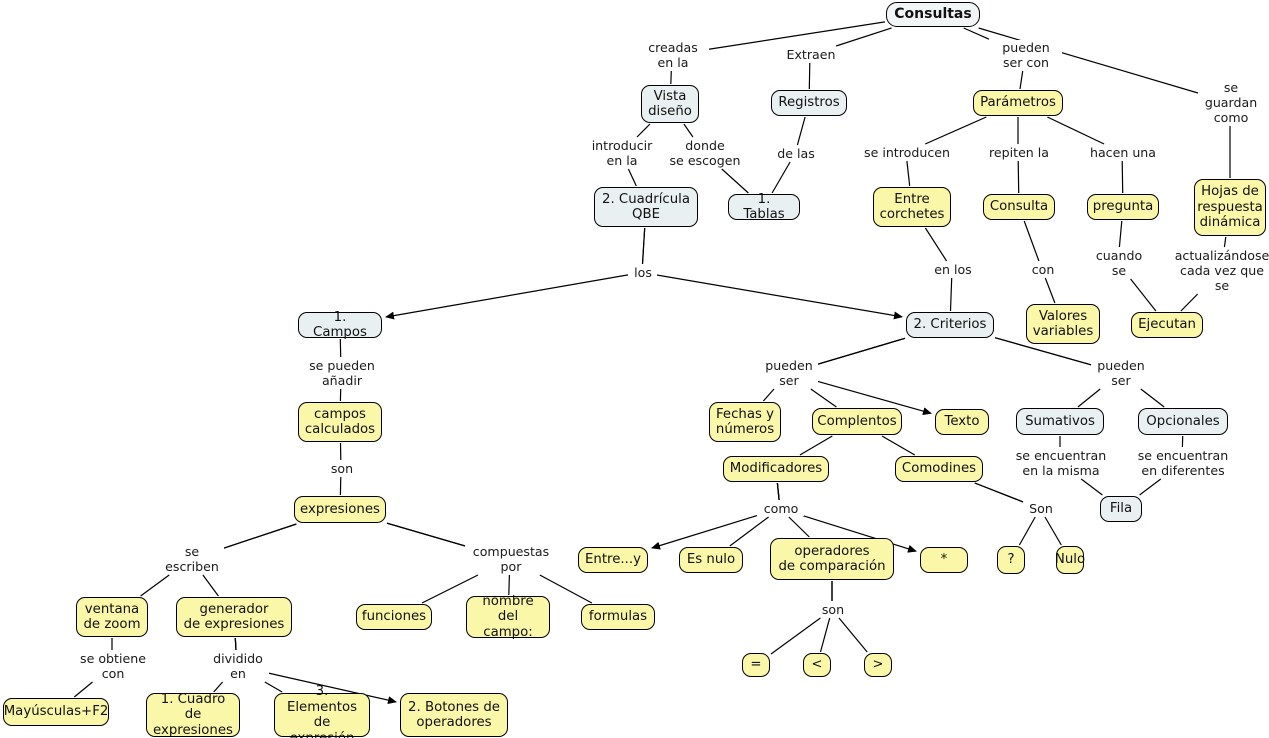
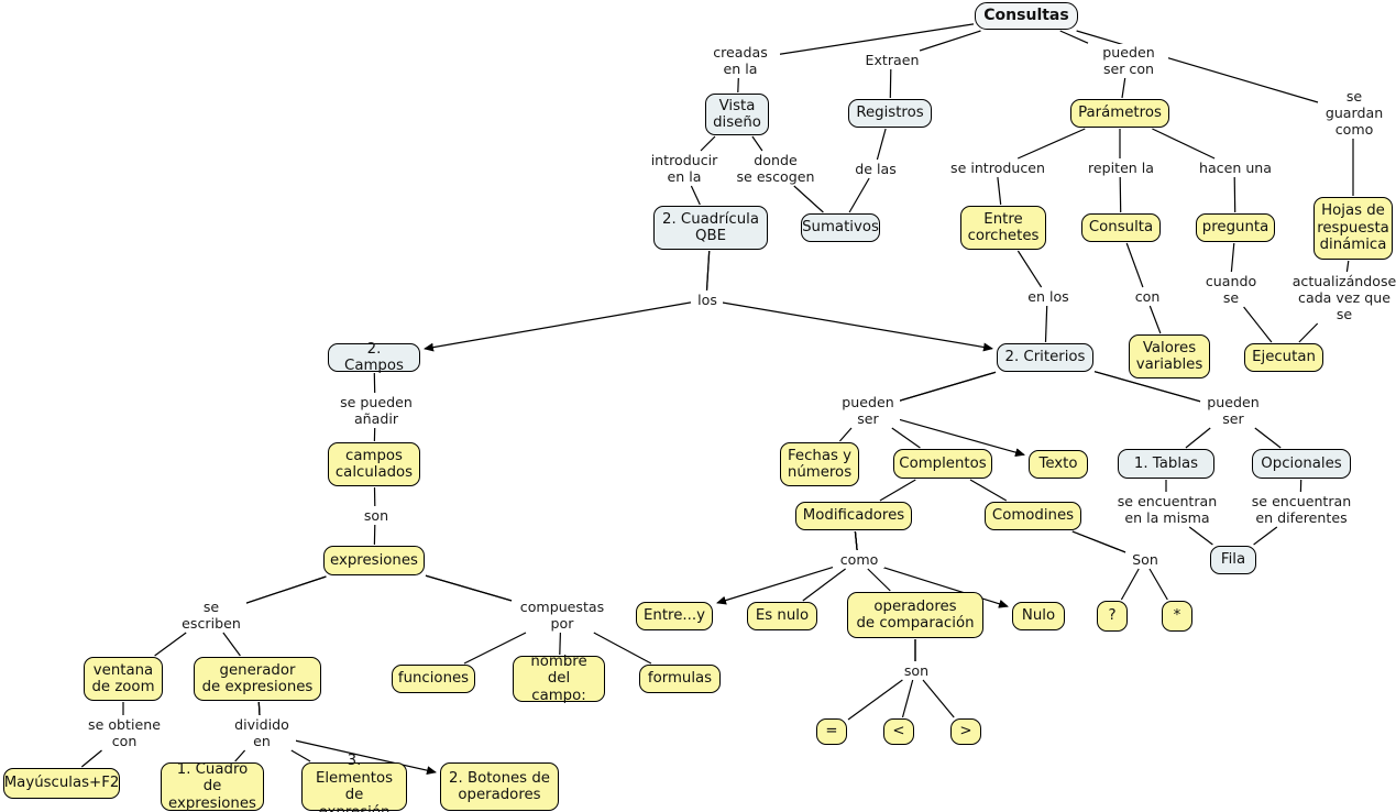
  creadas
  en la
  Extraen
  pueden
  ser con
  se
  guardan
  como
  introducir
  en la
  donde
  se escogen
  de las
  se introducen
  repiten la
  hacen una
  en los
  con
  cuando
  se
  actualizándose
  cada vez que
  se
  los
  se pueden
  añadir
  pueden
  ser
  pueden
  ser
  son
  se encuentran
  en la misma
  se encuentran
  en diferentes
  como
  Son
  se
  escriben
  compuestas
  por
  son
  se obtiene
  con
  dividido
  en
  Consultas
  Vista
  diseño
  Registros
  Parámetros
  Hojas de
  respuesta
  dinámica
  2. Cuadrícula
  QBE
- 1. Tablas
+ Sumativos
  Entre
  corchetes
  Consulta
  pregunta
- 1. Campos
+ 2. Campos
  2. Criterios
  Valores
  variables
  Ejecutan
  campos
  calculados
  Fechas y
  números
  Complentos
  Texto
- Sumativos
+ 1. Tablas
  Opcionales
  Modificadores
  Comodines
  expresiones
  Fila
  Entre...y
  Es nulo
  operadores
  de comparación
- *
+ Nulo
  ?
- Nulo
+ *
  ventana
  de zoom
  generador
  de expresiones
  funciones
  nombre del
  campo:
  formulas
  =
  <
  >
  Mayúsculas+F2
  1. Cuadro de
  expresiones
  3. Elementos
  2. Botones de
  operadores
